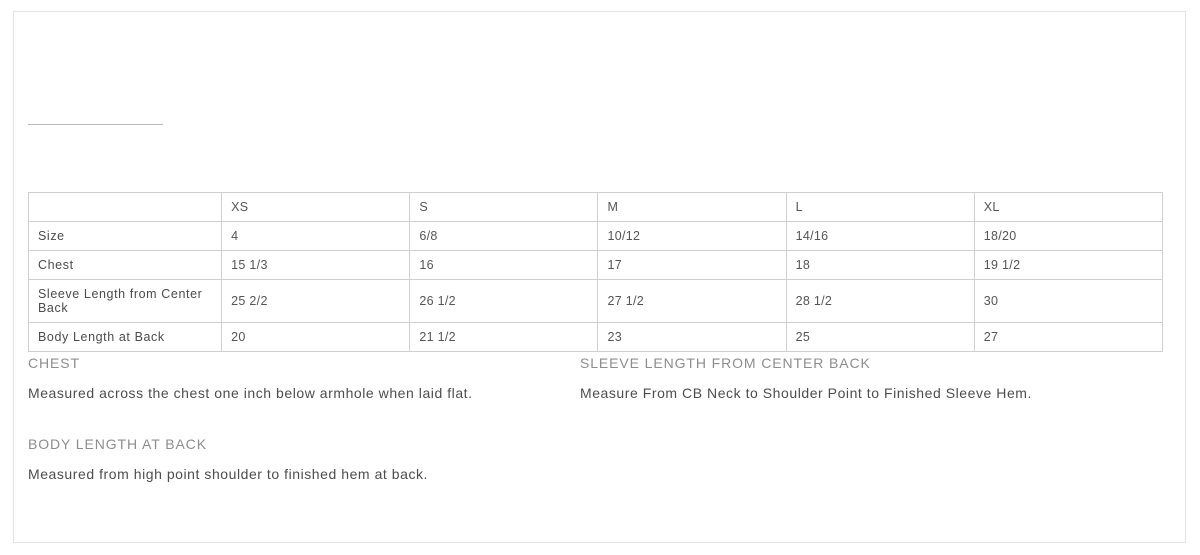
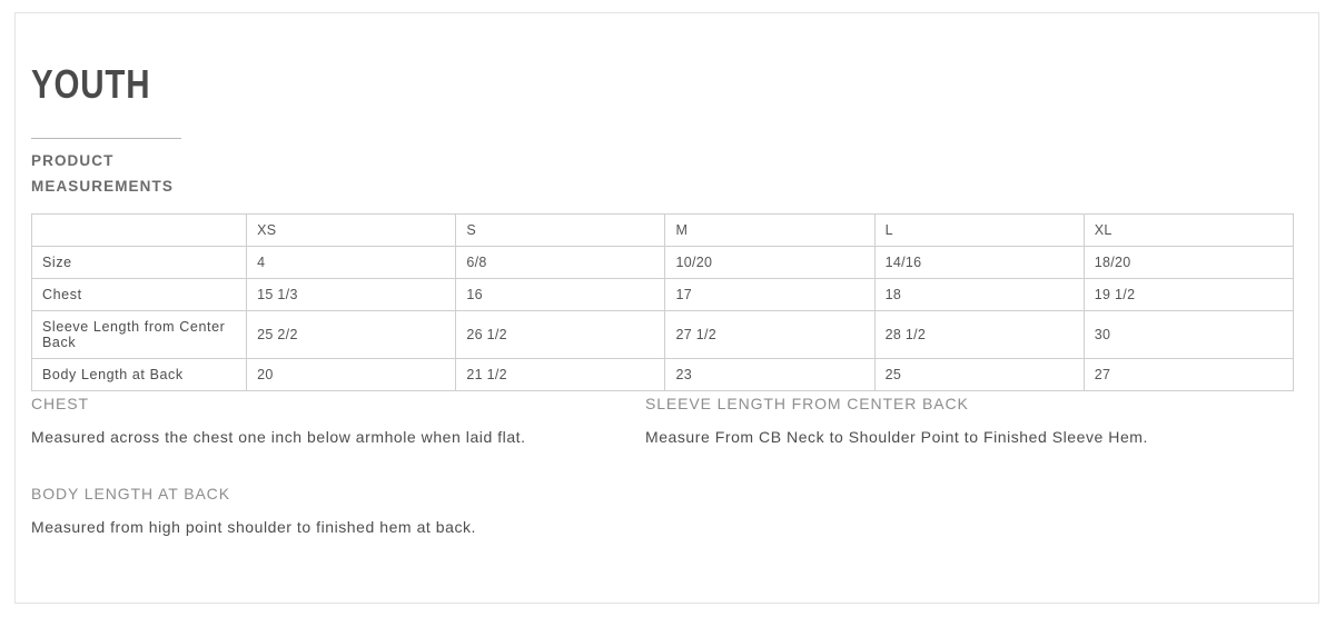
+ YOUTH
+ PRODUCT
+ MEASUREMENTS
  	XS	S	M	L	XL
- Size	4	6/8	10/12	14/16	18/20
+ Size	4	6/8	10/20	14/16	18/20
  Chest	15 1/3	16	17	18	19 1/2
  Sleeve Length from Center Back	25 2/2	26 1/2	27 1/2	28 1/2	30
  Body Length at Back	20	21 1/2	23	25	27
  CHEST
  Measured across the chest one inch below armhole when laid flat.
  SLEEVE LENGTH FROM CENTER BACK
  Measure From CB Neck to Shoulder Point to Finished Sleeve Hem.
  BODY LENGTH AT BACK
  Measured from high point shoulder to finished hem at back.
